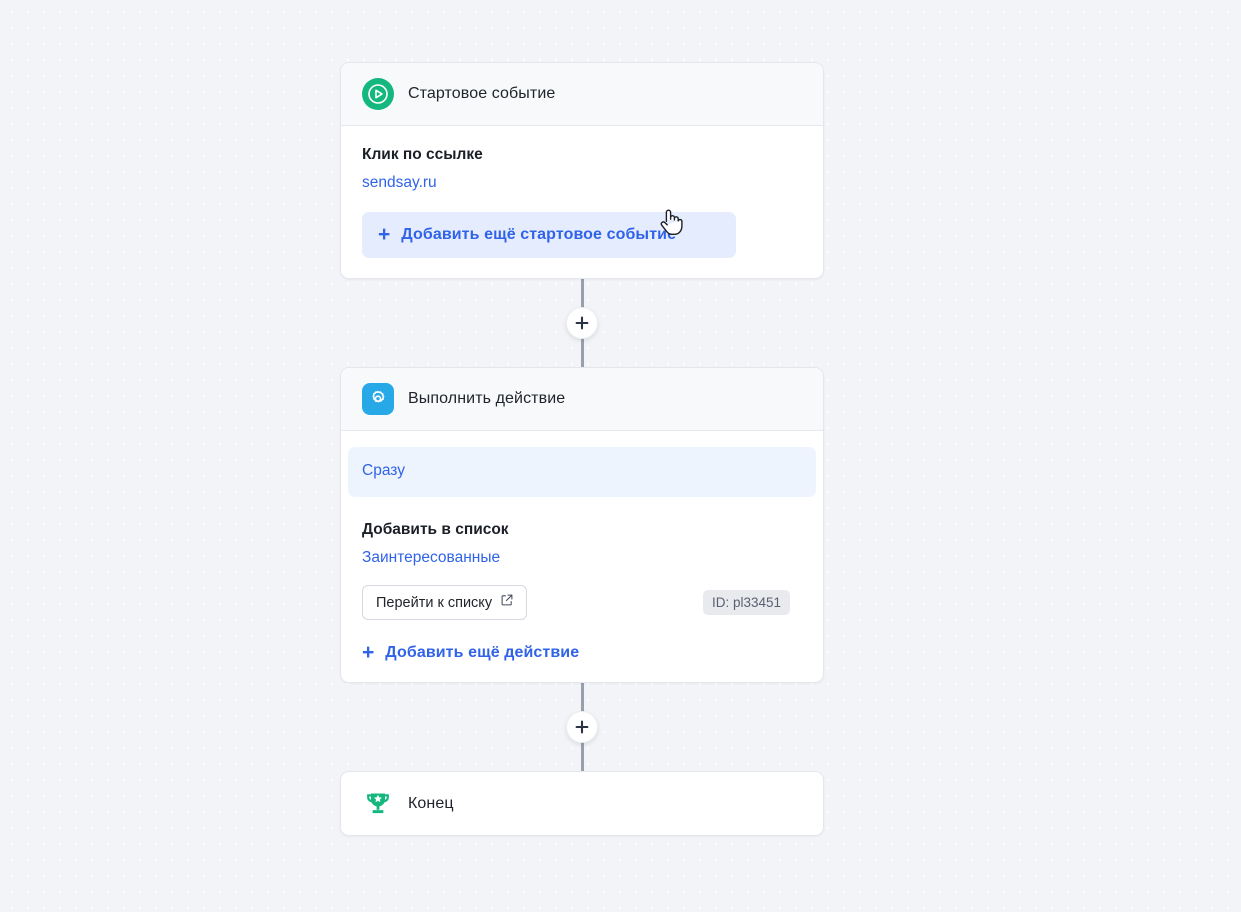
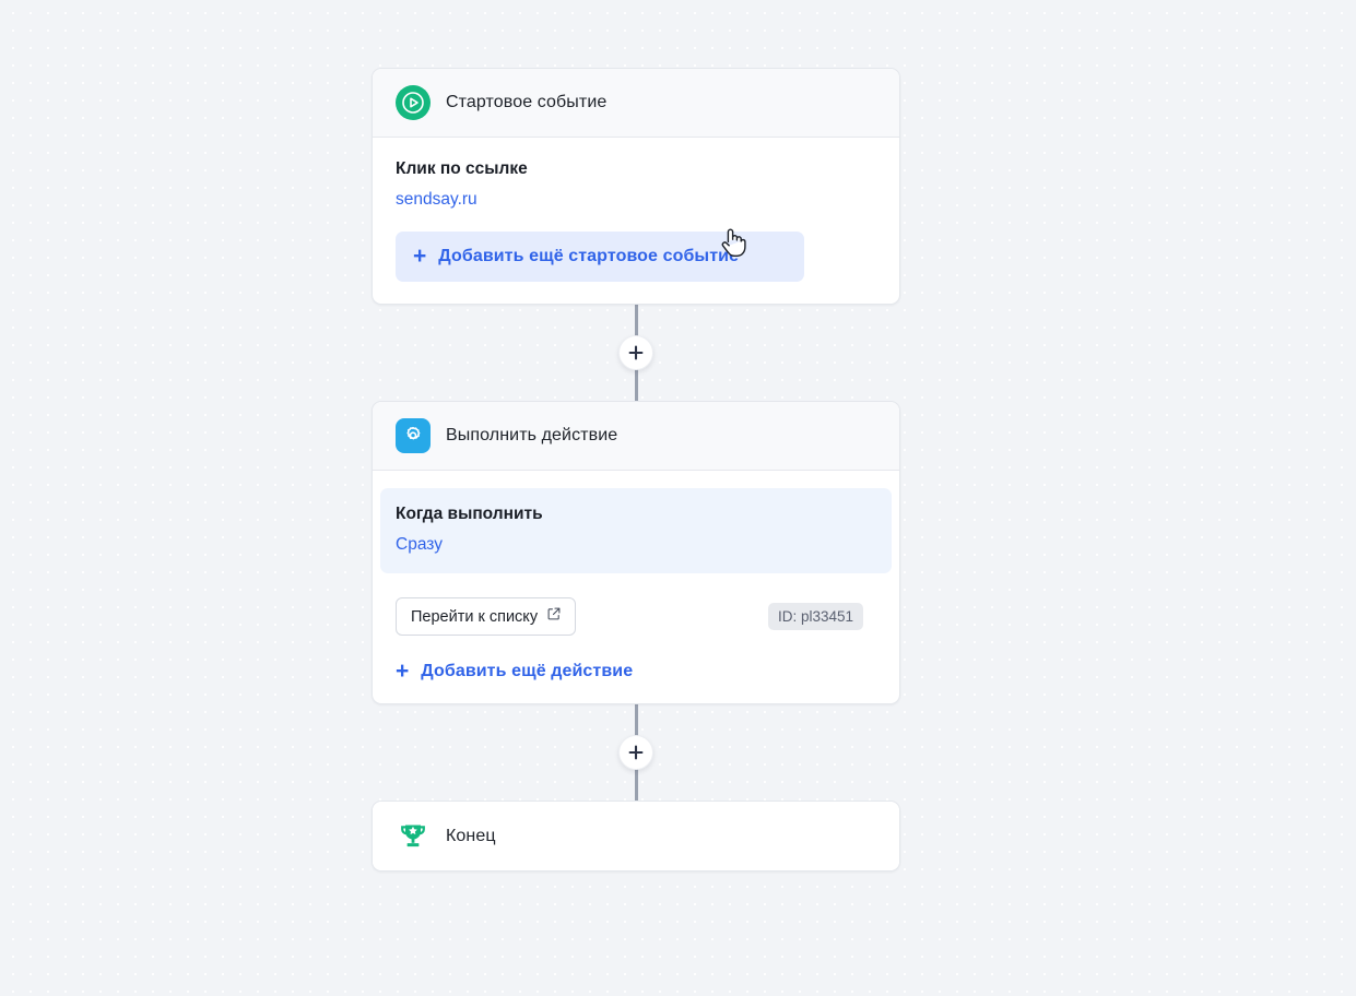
  Стартовое событие
  Клик по ссылке
  sendsay.ru
  +
  Добавить ещё стартовое событи
  Выполнить действие
+ Когда выполнить
  Сразу
- Добавить в список
- Заинтересованные
  Перейти к списку
  ID: pl33451
  +
  Добавить ещё действие
  Конец
